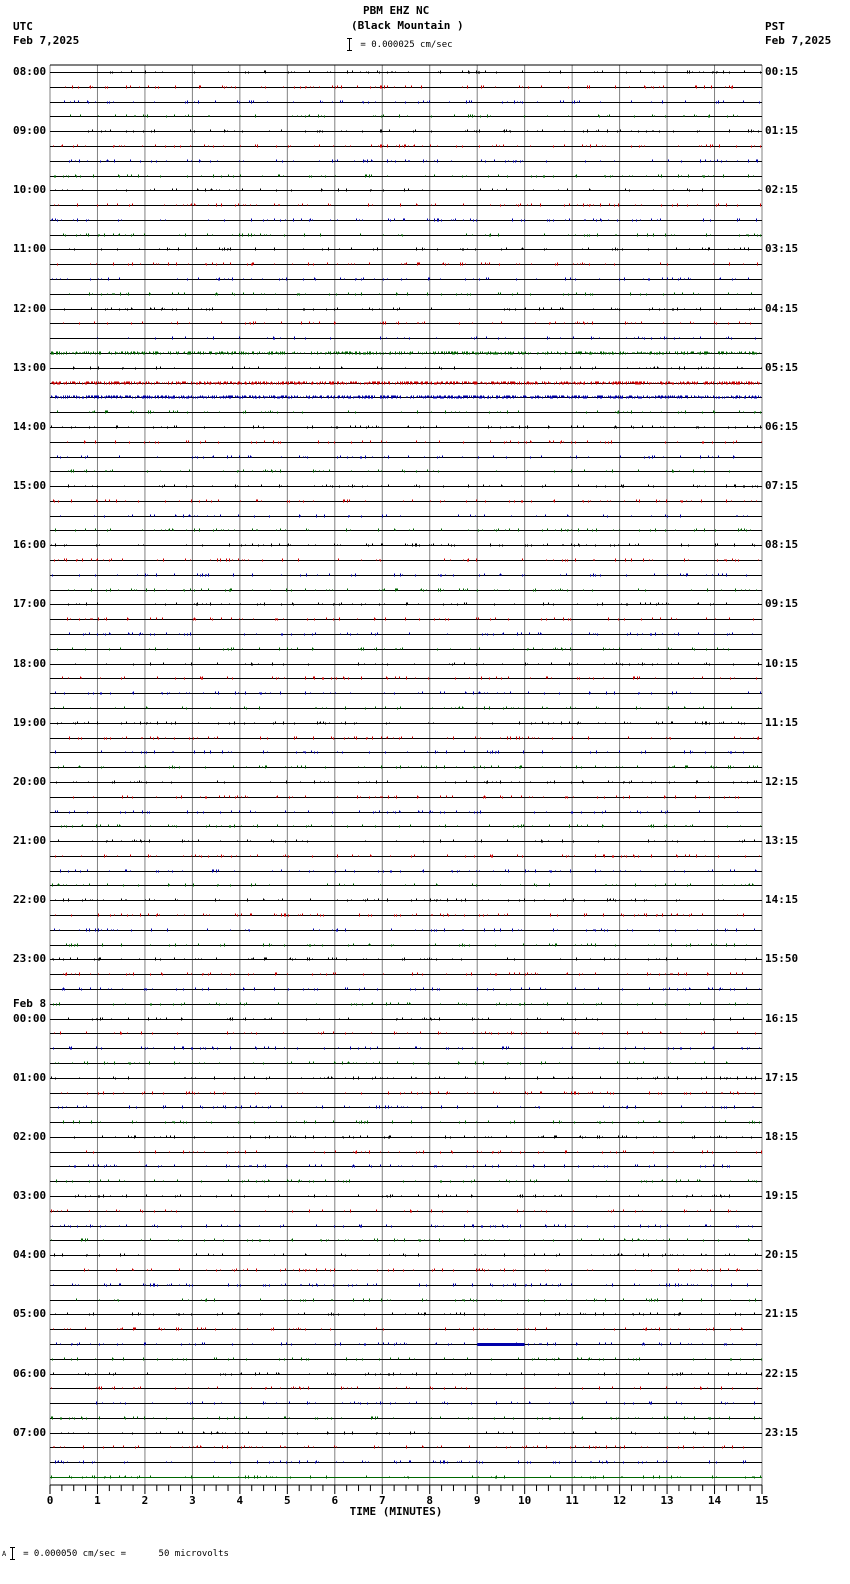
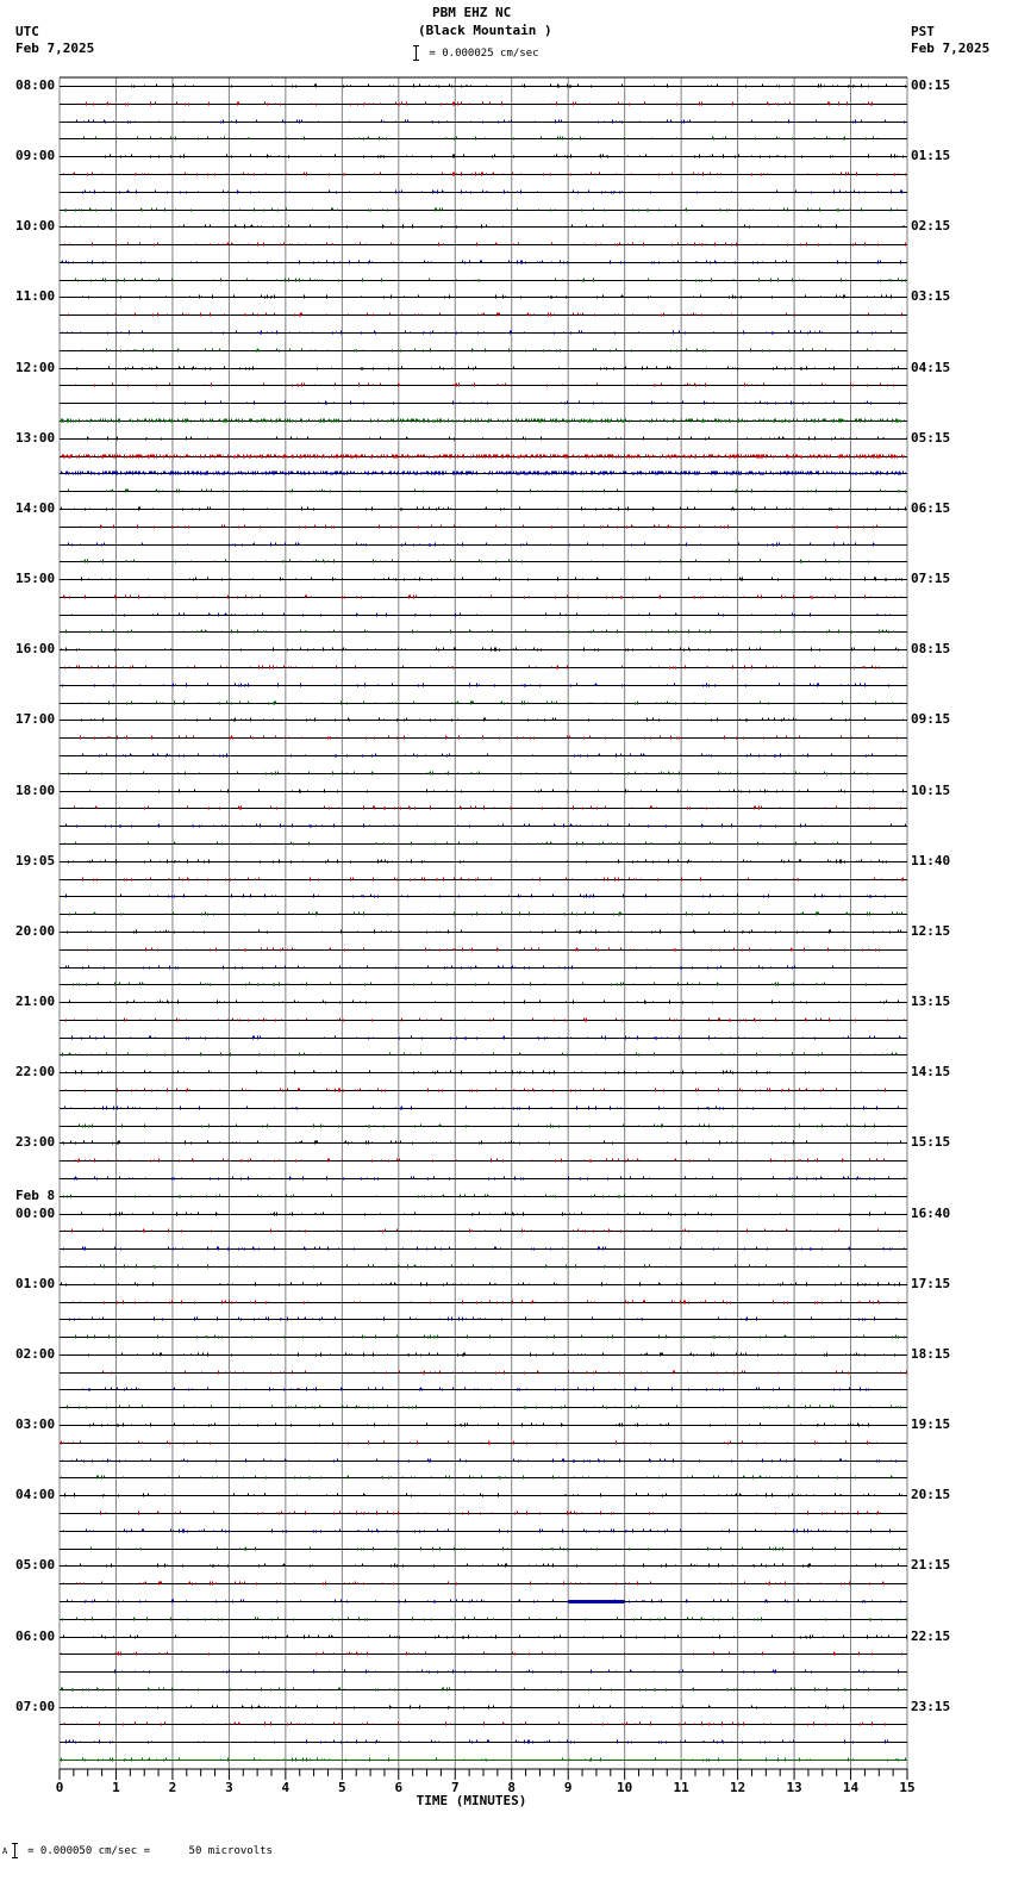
  PBM EHZ NC
  (Black Mountain )
  = 0.000025 cm/sec
  UTC
  Feb 7,2025
  PST
  Feb 7,2025
  0
  1
  2
  3
  4
  5
  6
  7
  8
  9
  10
  11
  12
  13
  14
  15
  TIME (MINUTES)
  08:00
  00:15
  09:00
  01:15
  10:00
  02:15
  11:00
  03:15
  12:00
  04:15
  13:00
  05:15
  14:00
  06:15
  15:00
  07:15
  16:00
  08:15
  17:00
  09:15
  18:00
  10:15
- 19:00
+ 19:05
- 11:15
+ 11:40
  20:00
  12:15
  21:00
  13:15
  22:00
  14:15
  23:00
- 15:50
+ 15:15
  00:00
- 16:15
+ 16:40
  01:00
  17:15
  02:00
  18:15
  03:00
  19:15
  04:00
  20:15
  05:00
  21:15
  06:00
  22:15
  07:00
  23:15
  Feb 8
  A = 0.000050 cm/sec = 50 microvolts
